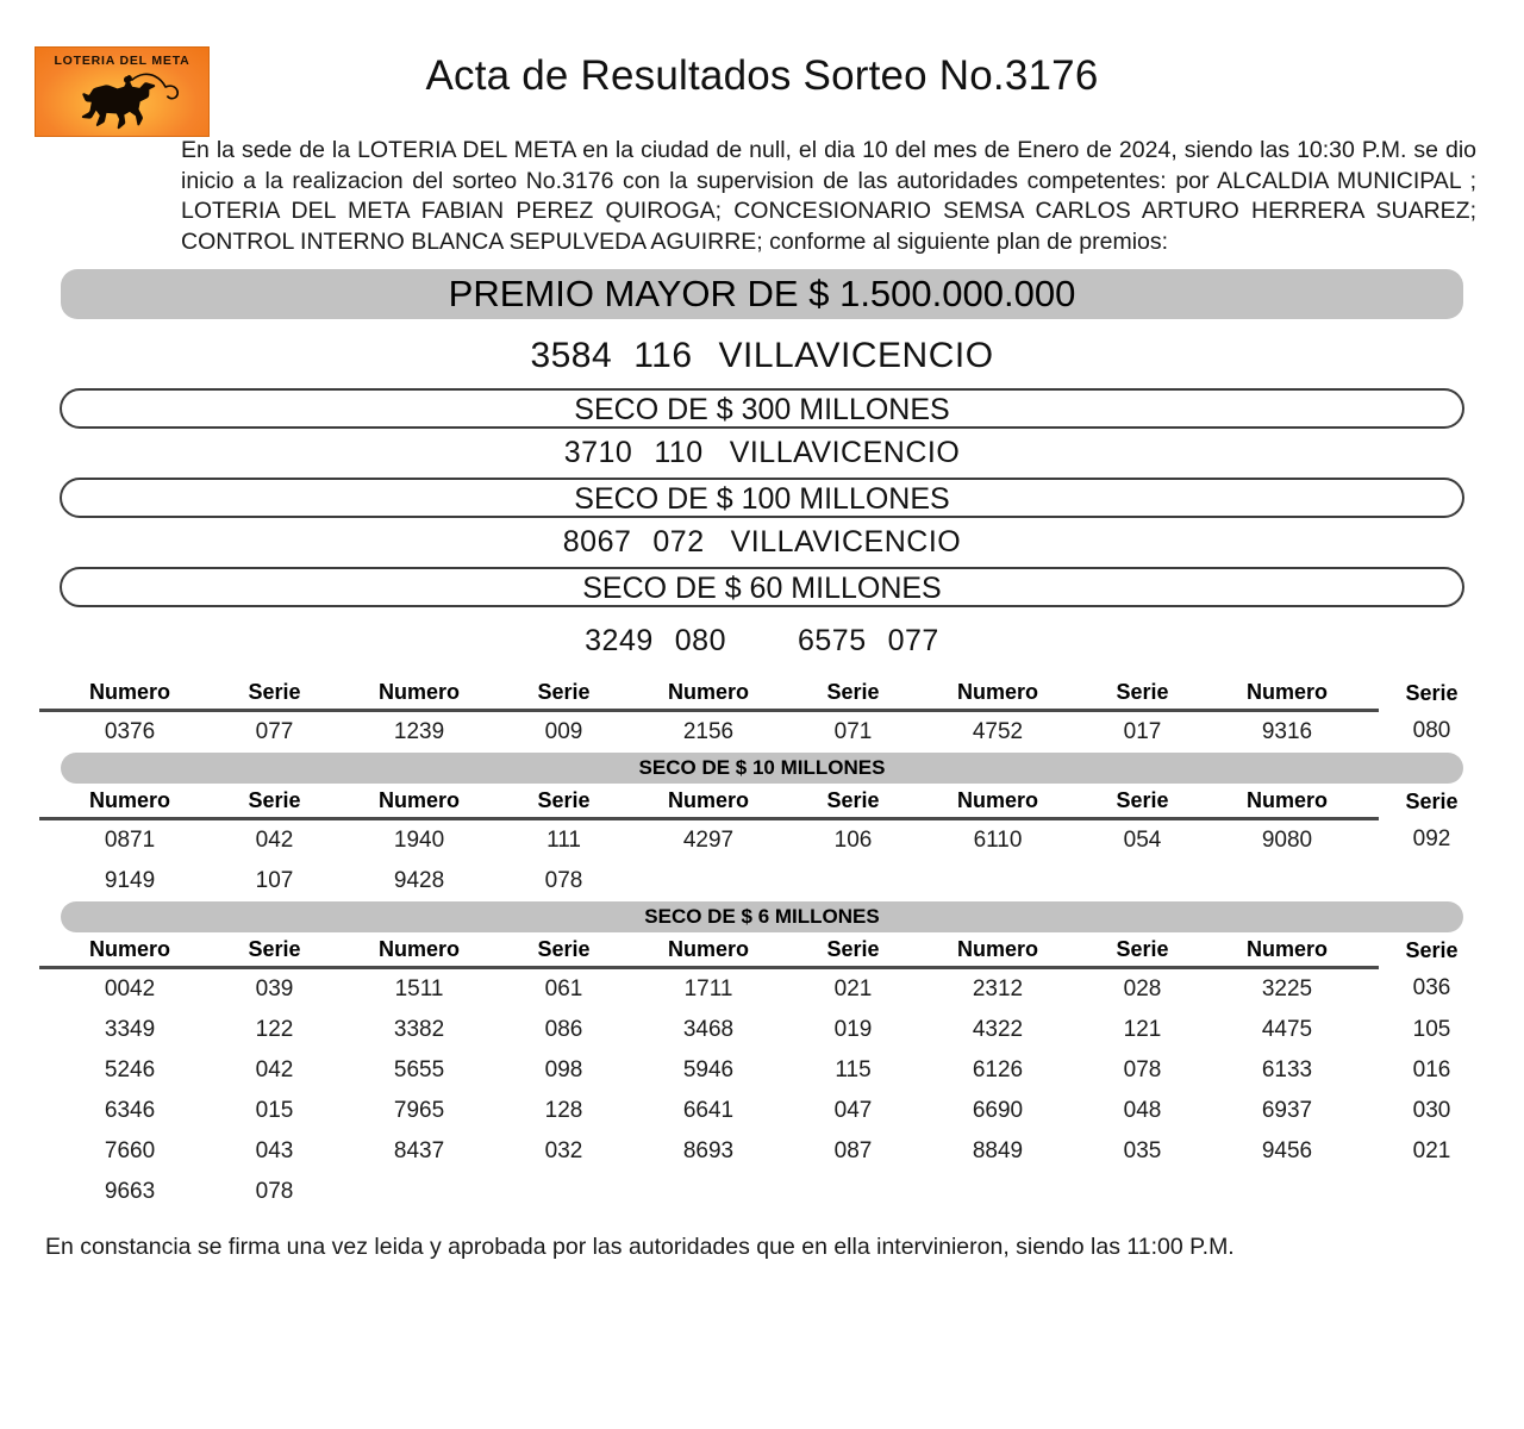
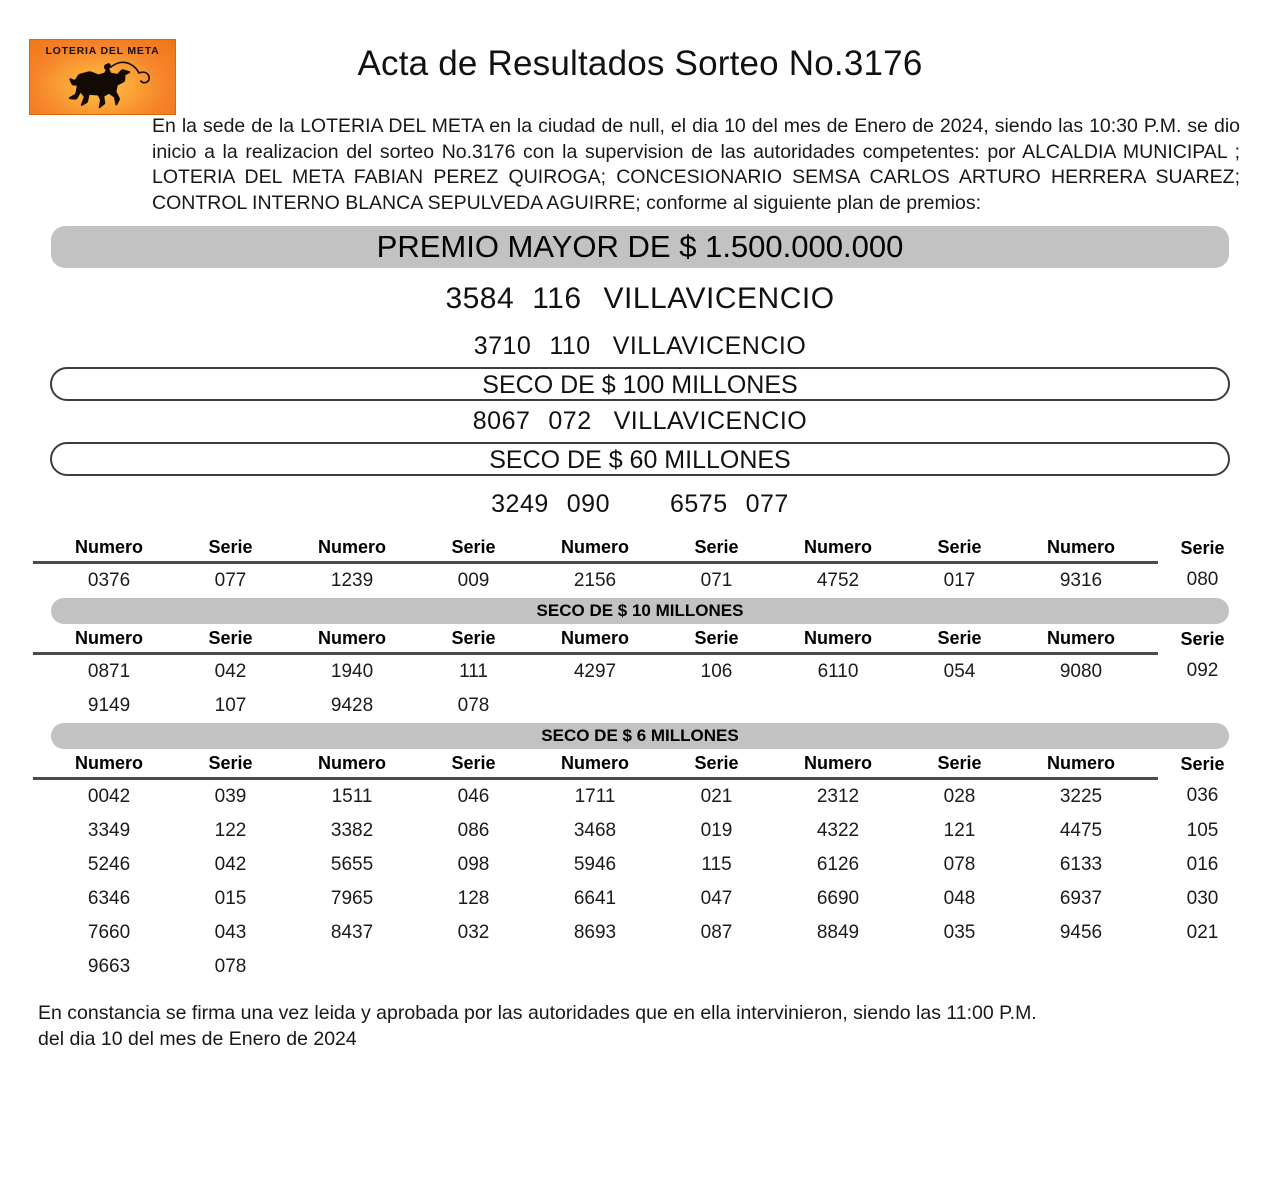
  LOTERIA DEL META
  Acta de Resultados Sorteo No.3176
  En la sede de la LOTERIA DEL META en la ciudad de null, el dia 10 del mes de Enero de 2024, siendo las 10:30 P.M. se dio inicio a la realizacion del sorteo No.3176 con la supervision de las autoridades competentes: por ALCALDIA MUNICIPAL ; LOTERIA DEL META FABIAN PEREZ QUIROGA; CONCESIONARIO SEMSA CARLOS ARTURO HERRERA SUAREZ; CONTROL INTERNO BLANCA SEPULVEDA AGUIRRE; conforme al siguiente plan de premios:
  PREMIO MAYOR DE $ 1.500.000.000
  3584 116 VILLAVICENCIO
- SECO DE $ 300 MILLONES
  3710 110 VILLAVICENCIO
  SECO DE $ 100 MILLONES
  8067 072 VILLAVICENCIO
  SECO DE $ 60 MILLONES
- 3249 080 6575 077
+ 3249 090 6575 077
  Numero	Serie	Numero	Serie	Numero	Serie	Numero	Serie	Numero	Serie
  0376	077	1239	009	2156	071	4752	017	9316	080
  SECO DE $ 10 MILLONES
  Numero	Serie	Numero	Serie	Numero	Serie	Numero	Serie	Numero	Serie
  0871	042	1940	111	4297	106	6110	054	9080	092
  9149	107	9428	078
  SECO DE $ 6 MILLONES
  Numero	Serie	Numero	Serie	Numero	Serie	Numero	Serie	Numero	Serie
- 0042	039	1511	061	1711	021	2312	028	3225	036
+ 0042	039	1511	046	1711	021	2312	028	3225	036
  3349	122	3382	086	3468	019	4322	121	4475	105
  5246	042	5655	098	5946	115	6126	078	6133	016
  6346	015	7965	128	6641	047	6690	048	6937	030
  7660	043	8437	032	8693	087	8849	035	9456	021
  9663	078
  En constancia se firma una vez leida y aprobada por las autoridades que en ella intervinieron, siendo las 11:00 P.M.
+ del dia 10 del mes de Enero de 2024
